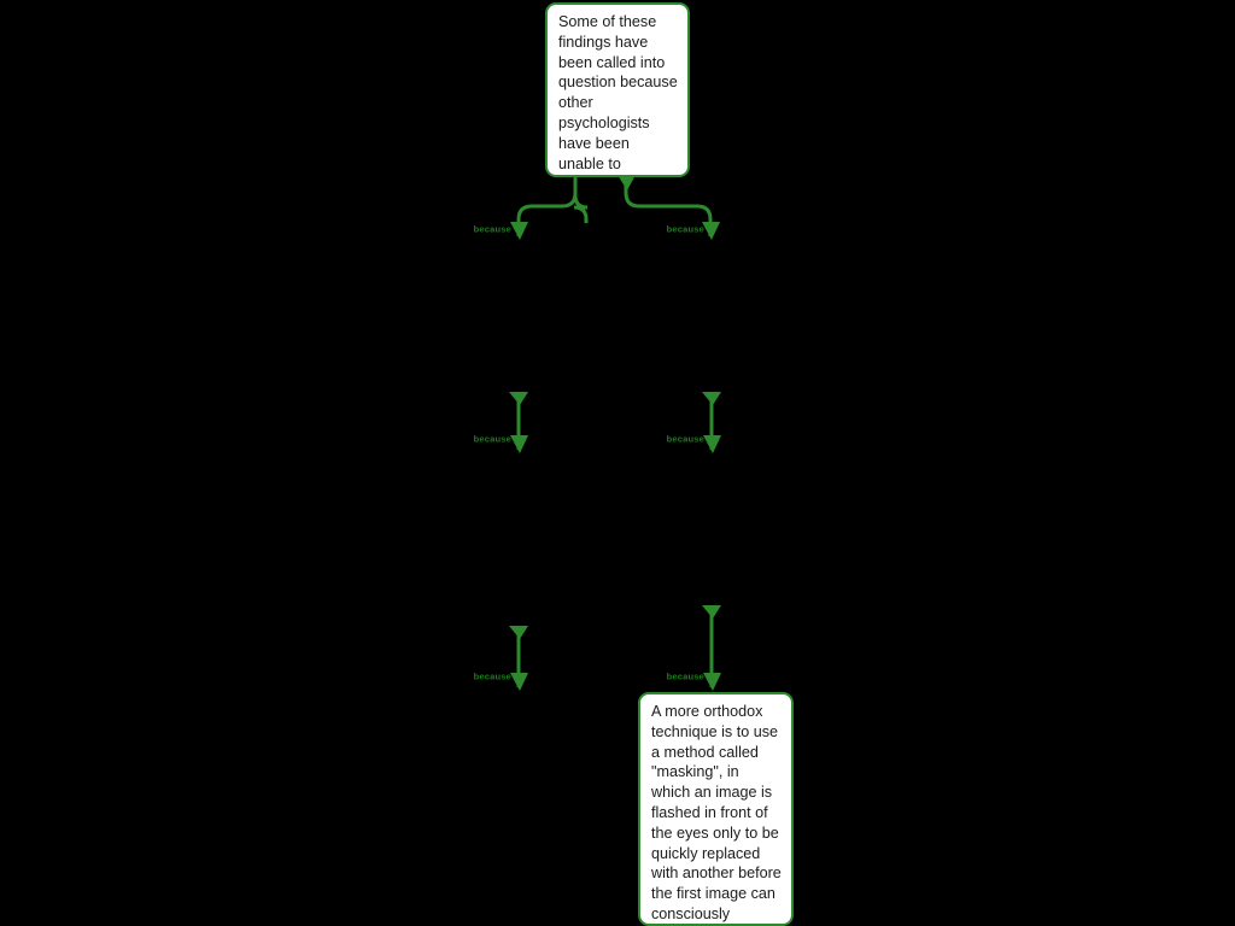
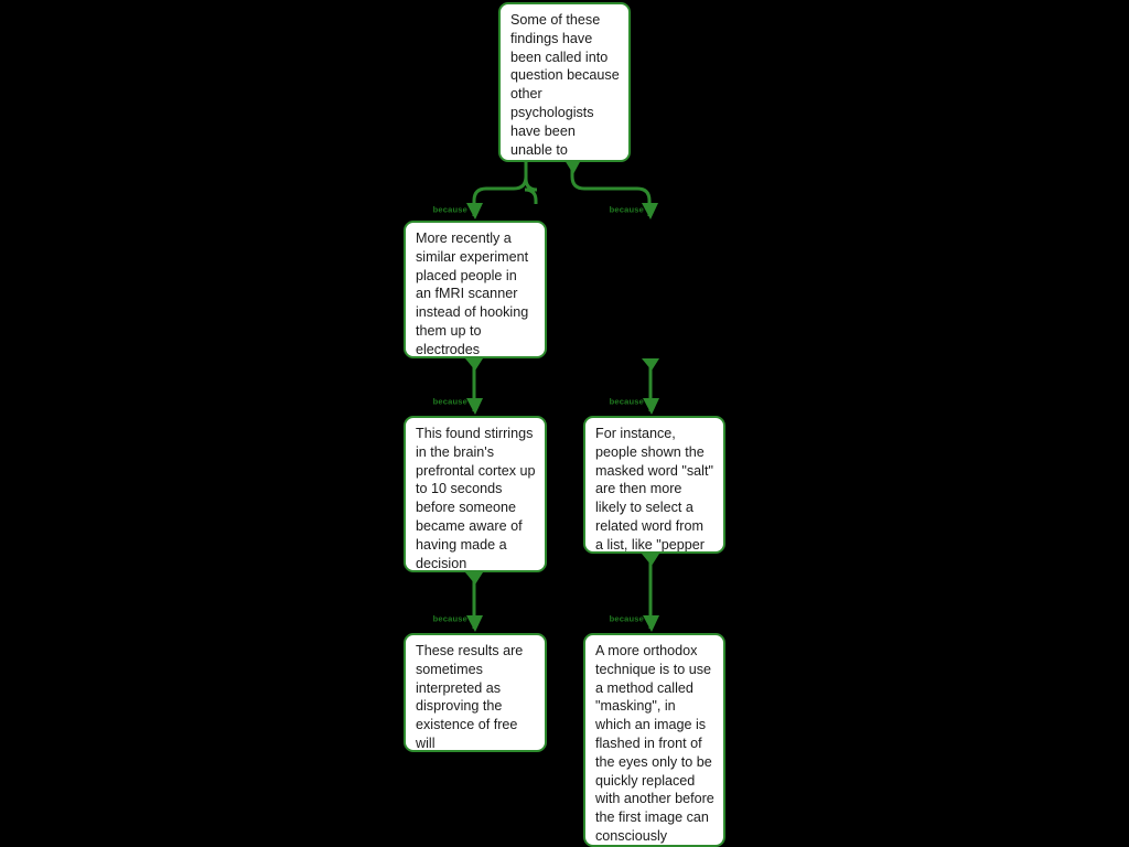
  Some of these findings have been called into question because other psychologists have been unable to
+ More recently a similar experiment placed people in an fMRI scanner instead of hooking them up to electrodes
+ This found stirrings in the brain's prefrontal cortex up to 10 seconds before someone became aware of having made a decision
+ For instance, people shown the masked word "salt" are then more likely to select a related word from a list, like "pepper
+ These results are sometimes interpreted as disproving the existence of free will
  A more orthodox technique is to use a method called "masking", in which an image is flashed in front of the eyes only to be quickly replaced with another before the first image can consciously
  because
  because
  because
  because
  because
  because
